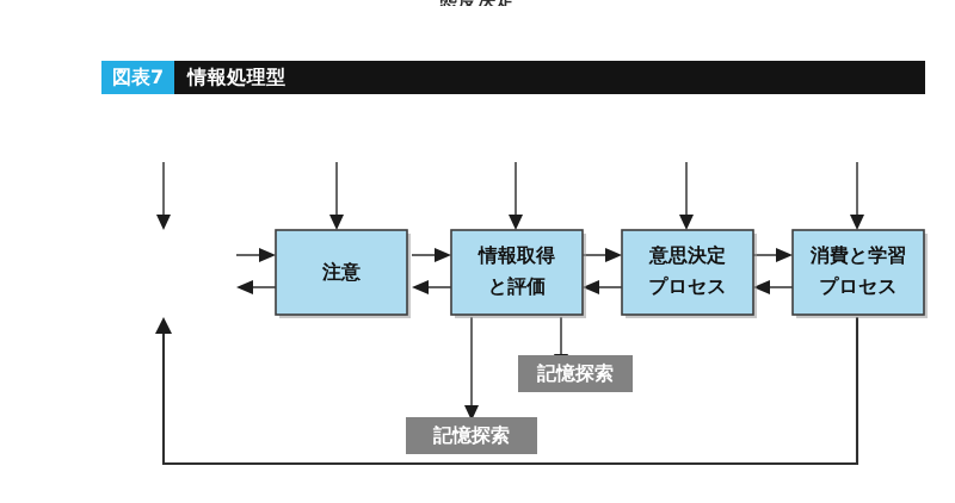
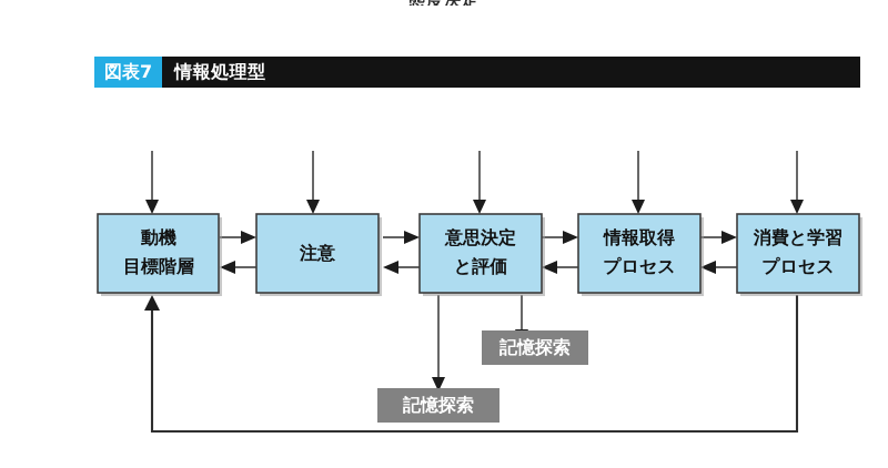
  態度決定
  図表7
  情報処理型
+ 動機
+ 目標階層
  注意
- 情報取得
+ 意思決定
  と評価
- 意思決定
+ 情報取得
  プロセス
  消費と学習
  プロセス
  記憶探索
  記憶探索
